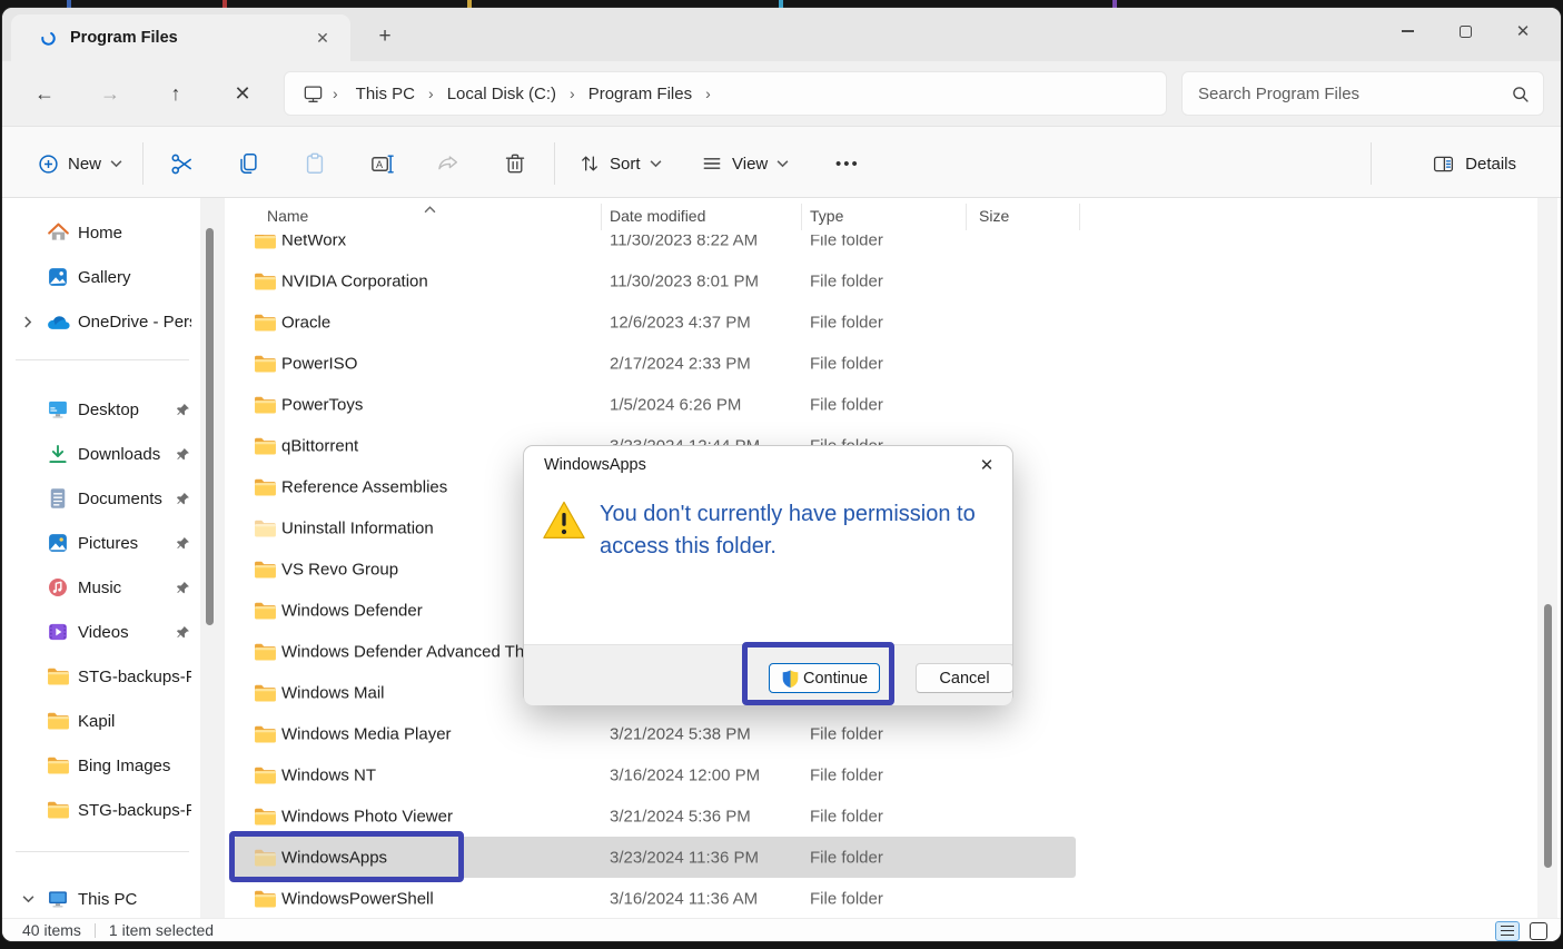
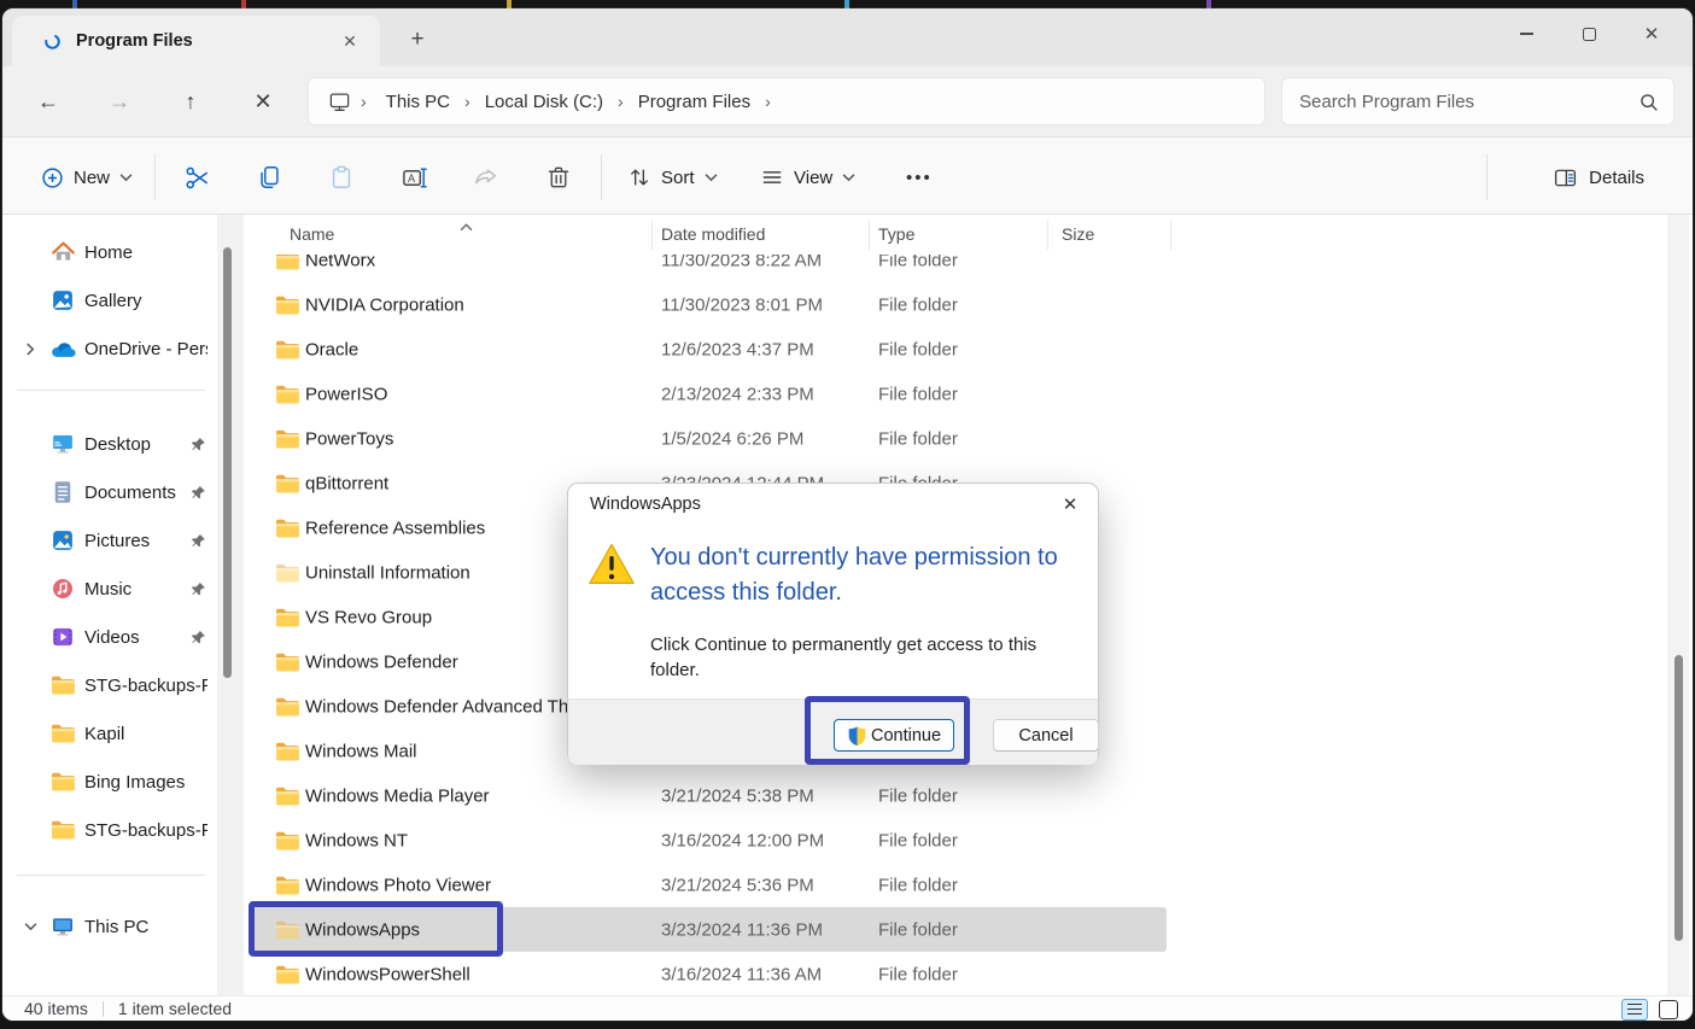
  Program Files
  ✕
  +
  ✕
  ←
  →
  ↑
  ✕
  ›
  This PC
  ›
  Local Disk (C:)
  ›
  Program Files
  ›
  Search Program Files
  New
  A
  Sort
  View
  •••
  Details
  Home
  Gallery
  OneDrive - Per
  Desktop
- Downloads
  Documents
  Pictures
  Music
  Videos
  STG-backups-F
  Kapil
  Bing Images
  STG-backups-F
  This PC
  Name
  Date modified
  Type
  Size
  NetWorx
  11/30/2023 8:22 AM
  File folder
  NVIDIA Corporation
  11/30/2023 8:01 PM
  File folder
  Oracle
  12/6/2023 4:37 PM
  File folder
  PowerISO
- 2/17/2024 2:33 PM
+ 2/13/2024 2:33 PM
  File folder
  PowerToys
  1/5/2024 6:26 PM
  File folder
  qBittorrent
  Reference Assemblies
  Uninstall Information
  VS Revo Group
  Windows Defender
  Windows Defender Advanced Th
  Windows Mail
  Windows Media Player
  3/21/2024 5:38 PM
  File folder
  Windows NT
  3/16/2024 12:00 PM
  File folder
  Windows Photo Viewer
  3/21/2024 5:36 PM
  File folder
  WindowsApps
  3/23/2024 11:36 PM
  File folder
  WindowsPowerShell
  3/16/2024 11:36 AM
  File folder
  40 items
  1 item selected
  WindowsApps
  ✕
  You don't currently have permission to access this folder.
+ Click Continue to permanently get access to this folder.
  Continue
  Cancel
